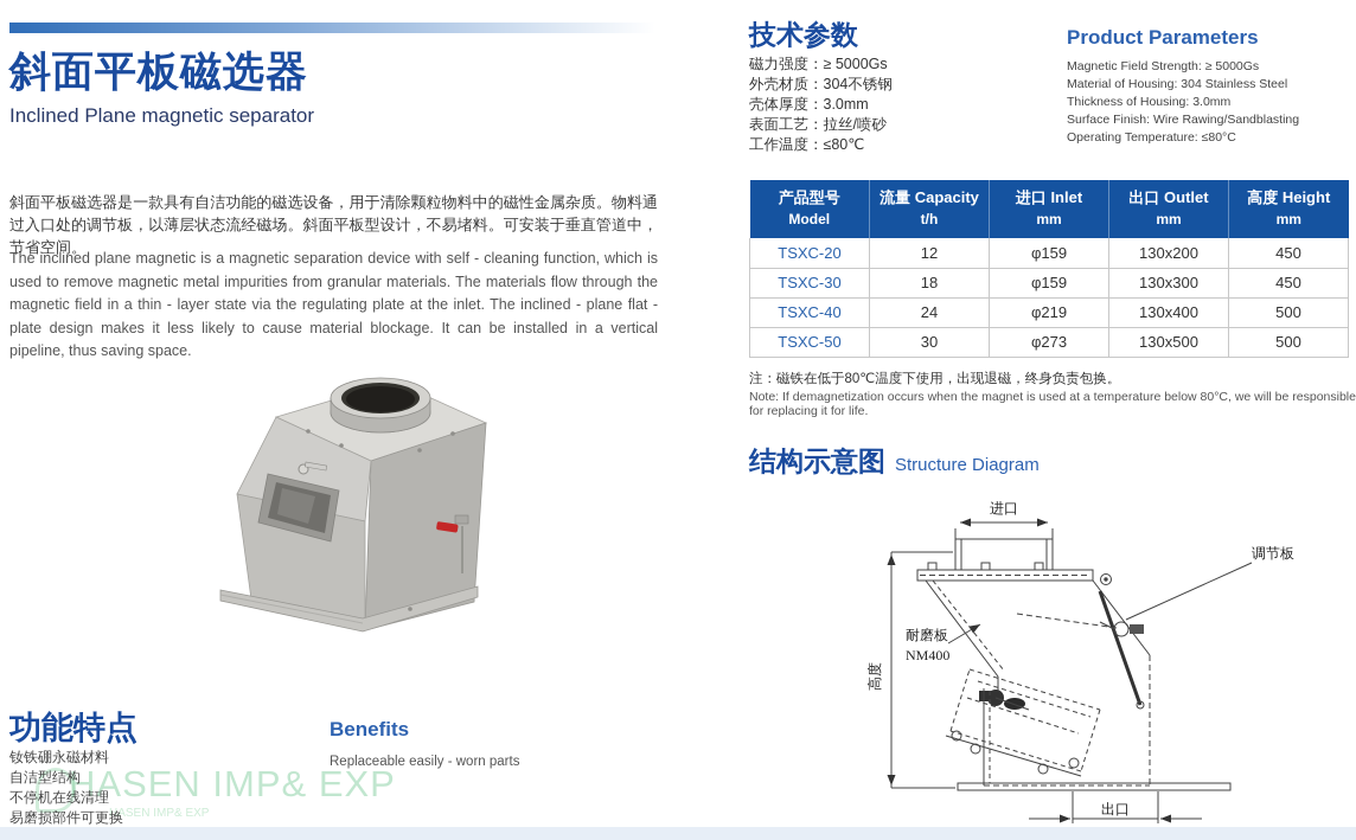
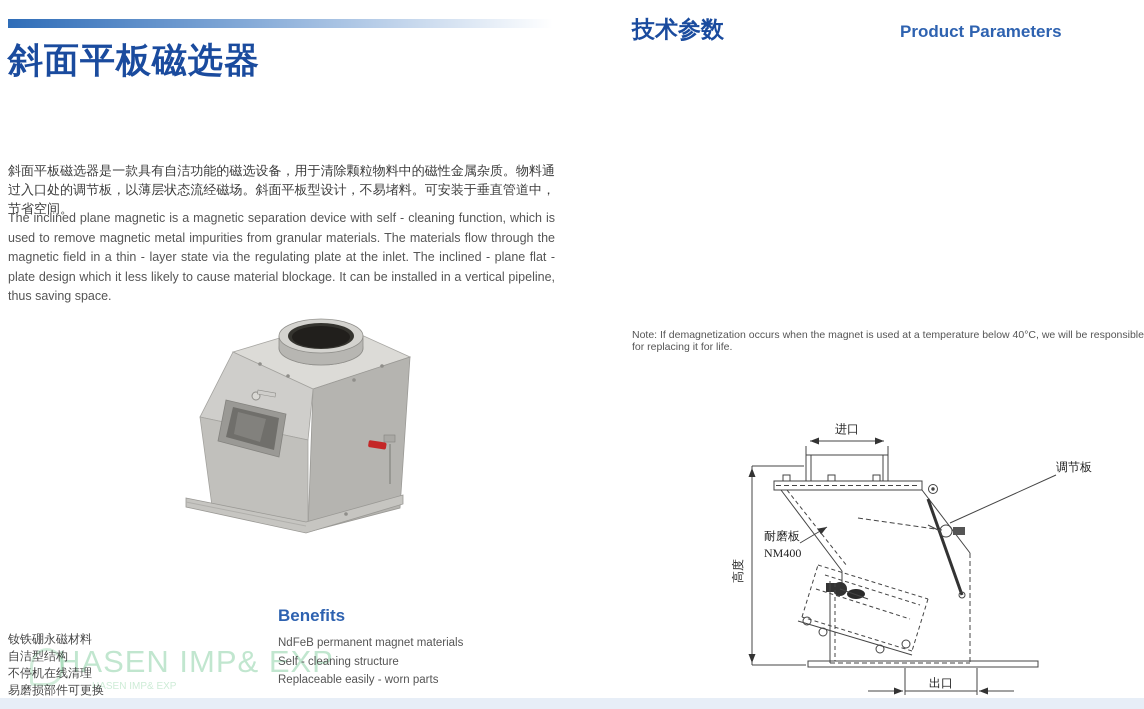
  斜面平板磁选器
- Inclined Plane magnetic separator
  斜面平板磁选器是一款具有自洁功能的磁选设备，用于清除颗粒物料中的磁性金属杂质。物料通过入口处的调节板，以薄层状态流经磁场。斜面平板型设计，不易堵料。可安装于垂直管道中，节省空间。
- The inclined plane magnetic is a magnetic separation device with self - cleaning function, which is used to remove magnetic metal impurities from granular materials. The materials flow through the magnetic field in a thin - layer state via the regulating plate at the inlet. The inclined - plane flat - plate design makes it less likely to cause material blockage. It can be installed in a vertical pipeline, thus saving space.
+ The inclined plane magnetic is a magnetic separation device with self - cleaning function, which is used to remove magnetic metal impurities from granular materials. The materials flow through the magnetic field in a thin - layer state via the regulating plate at the inlet. The inclined - plane flat - plate design which it less likely to cause material blockage. It can be installed in a vertical pipeline, thus saving space.
- 功能特点
  钕铁硼永磁材料
  自洁型结构
  不停机在线清理
  易磨损部件可更换
  Benefits
+ NdFeB permanent magnet materials
+ Self - cleaning structure
  Replaceable easily - worn parts
  HASEN IMP& EXP
  HASEN IMP& EXP
  技术参数
  Product Parameters
- 磁力强度：≥ 5000Gs
- 外壳材质：304不锈钢
- 壳体厚度：3.0mm
- 表面工艺：拉丝/喷砂
- 工作温度：≤80℃
- Magnetic Field Strength: ≥ 5000Gs
- Material of Housing: 304 Stainless Steel
- Thickness of Housing: 3.0mm
- Surface Finish: Wire Rawing/Sandblasting
- Operating Temperature: ≤80°C
- 产品型号Model	流量 Capacityt/h	进口 Inletmm	出口 Outletmm	高度 Heightmm
- TSXC-20	12	φ159	130x200	450
- TSXC-30	18	φ159	130x300	450
- TSXC-40	24	φ219	130x400	500
- TSXC-50	30	φ273	130x500	500
- 注：磁铁在低于80℃温度下使用，出现退磁，终身负责包换。
- Note: If demagnetization occurs when the magnet is used at a temperature below 80°C, we will be responsible for replacing it for life.
+ Note: If demagnetization occurs when the magnet is used at a temperature below 40°C, we will be responsible for replacing it for life.
- 结构示意图 Structure Diagram
  进口
  调节板
  耐磨板
  NM400
  出口
